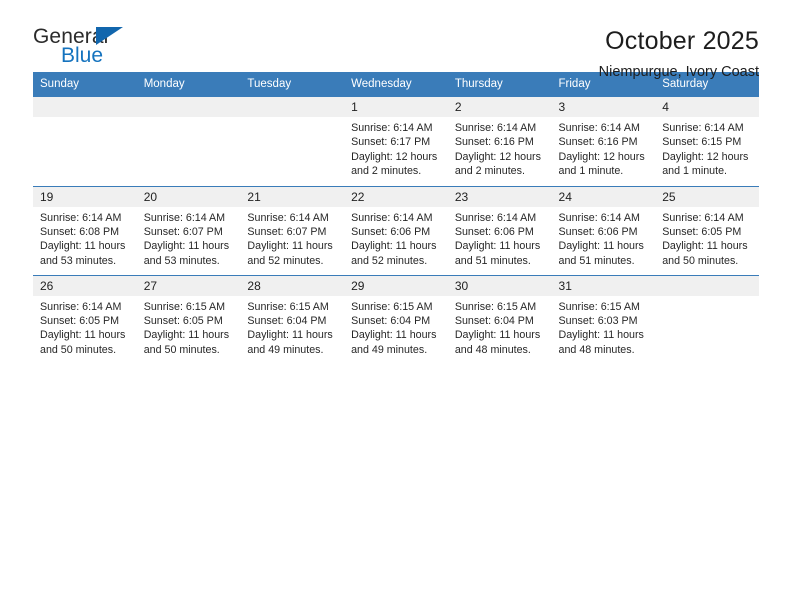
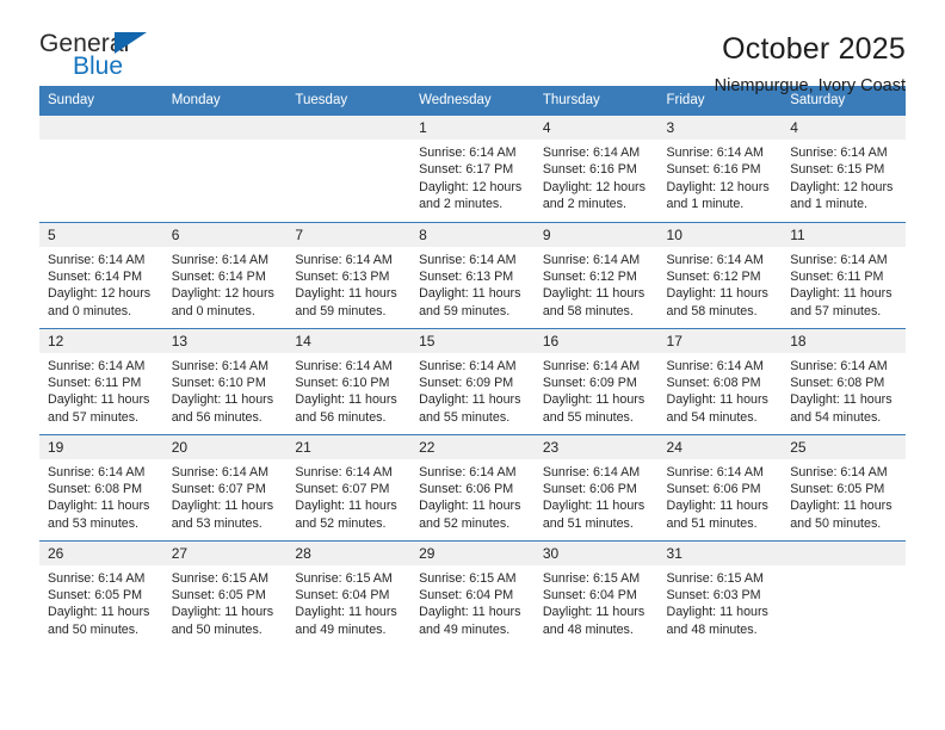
  General
  Blue
  October 2025
  Niempurgue, Ivory Coast
  Sunday	Monday	Tuesday	Wednesday	Thursday	Friday	Saturday
- 			1Sunrise: 6:14 AMSunset: 6:17 PMDaylight: 12 hoursand 2 minutes.	2Sunrise: 6:14 AMSunset: 6:16 PMDaylight: 12 hoursand 2 minutes.	3Sunrise: 6:14 AMSunset: 6:16 PMDaylight: 12 hoursand 1 minute.	4Sunrise: 6:14 AMSunset: 6:15 PMDaylight: 12 hoursand 1 minute.
+ 			1Sunrise: 6:14 AMSunset: 6:17 PMDaylight: 12 hoursand 2 minutes.	4Sunrise: 6:14 AMSunset: 6:16 PMDaylight: 12 hoursand 2 minutes.	3Sunrise: 6:14 AMSunset: 6:16 PMDaylight: 12 hoursand 1 minute.	4Sunrise: 6:14 AMSunset: 6:15 PMDaylight: 12 hoursand 1 minute.
+ 5Sunrise: 6:14 AMSunset: 6:14 PMDaylight: 12 hoursand 0 minutes.	6Sunrise: 6:14 AMSunset: 6:14 PMDaylight: 12 hoursand 0 minutes.	7Sunrise: 6:14 AMSunset: 6:13 PMDaylight: 11 hoursand 59 minutes.	8Sunrise: 6:14 AMSunset: 6:13 PMDaylight: 11 hoursand 59 minutes.	9Sunrise: 6:14 AMSunset: 6:12 PMDaylight: 11 hoursand 58 minutes.	10Sunrise: 6:14 AMSunset: 6:12 PMDaylight: 11 hoursand 58 minutes.	11Sunrise: 6:14 AMSunset: 6:11 PMDaylight: 11 hoursand 57 minutes.
+ 12Sunrise: 6:14 AMSunset: 6:11 PMDaylight: 11 hoursand 57 minutes.	13Sunrise: 6:14 AMSunset: 6:10 PMDaylight: 11 hoursand 56 minutes.	14Sunrise: 6:14 AMSunset: 6:10 PMDaylight: 11 hoursand 56 minutes.	15Sunrise: 6:14 AMSunset: 6:09 PMDaylight: 11 hoursand 55 minutes.	16Sunrise: 6:14 AMSunset: 6:09 PMDaylight: 11 hoursand 55 minutes.	17Sunrise: 6:14 AMSunset: 6:08 PMDaylight: 11 hoursand 54 minutes.	18Sunrise: 6:14 AMSunset: 6:08 PMDaylight: 11 hoursand 54 minutes.
  19Sunrise: 6:14 AMSunset: 6:08 PMDaylight: 11 hoursand 53 minutes.	20Sunrise: 6:14 AMSunset: 6:07 PMDaylight: 11 hoursand 53 minutes.	21Sunrise: 6:14 AMSunset: 6:07 PMDaylight: 11 hoursand 52 minutes.	22Sunrise: 6:14 AMSunset: 6:06 PMDaylight: 11 hoursand 52 minutes.	23Sunrise: 6:14 AMSunset: 6:06 PMDaylight: 11 hoursand 51 minutes.	24Sunrise: 6:14 AMSunset: 6:06 PMDaylight: 11 hoursand 51 minutes.	25Sunrise: 6:14 AMSunset: 6:05 PMDaylight: 11 hoursand 50 minutes.
  26Sunrise: 6:14 AMSunset: 6:05 PMDaylight: 11 hoursand 50 minutes.	27Sunrise: 6:15 AMSunset: 6:05 PMDaylight: 11 hoursand 50 minutes.	28Sunrise: 6:15 AMSunset: 6:04 PMDaylight: 11 hoursand 49 minutes.	29Sunrise: 6:15 AMSunset: 6:04 PMDaylight: 11 hoursand 49 minutes.	30Sunrise: 6:15 AMSunset: 6:04 PMDaylight: 11 hoursand 48 minutes.	31Sunrise: 6:15 AMSunset: 6:03 PMDaylight: 11 hoursand 48 minutes.
